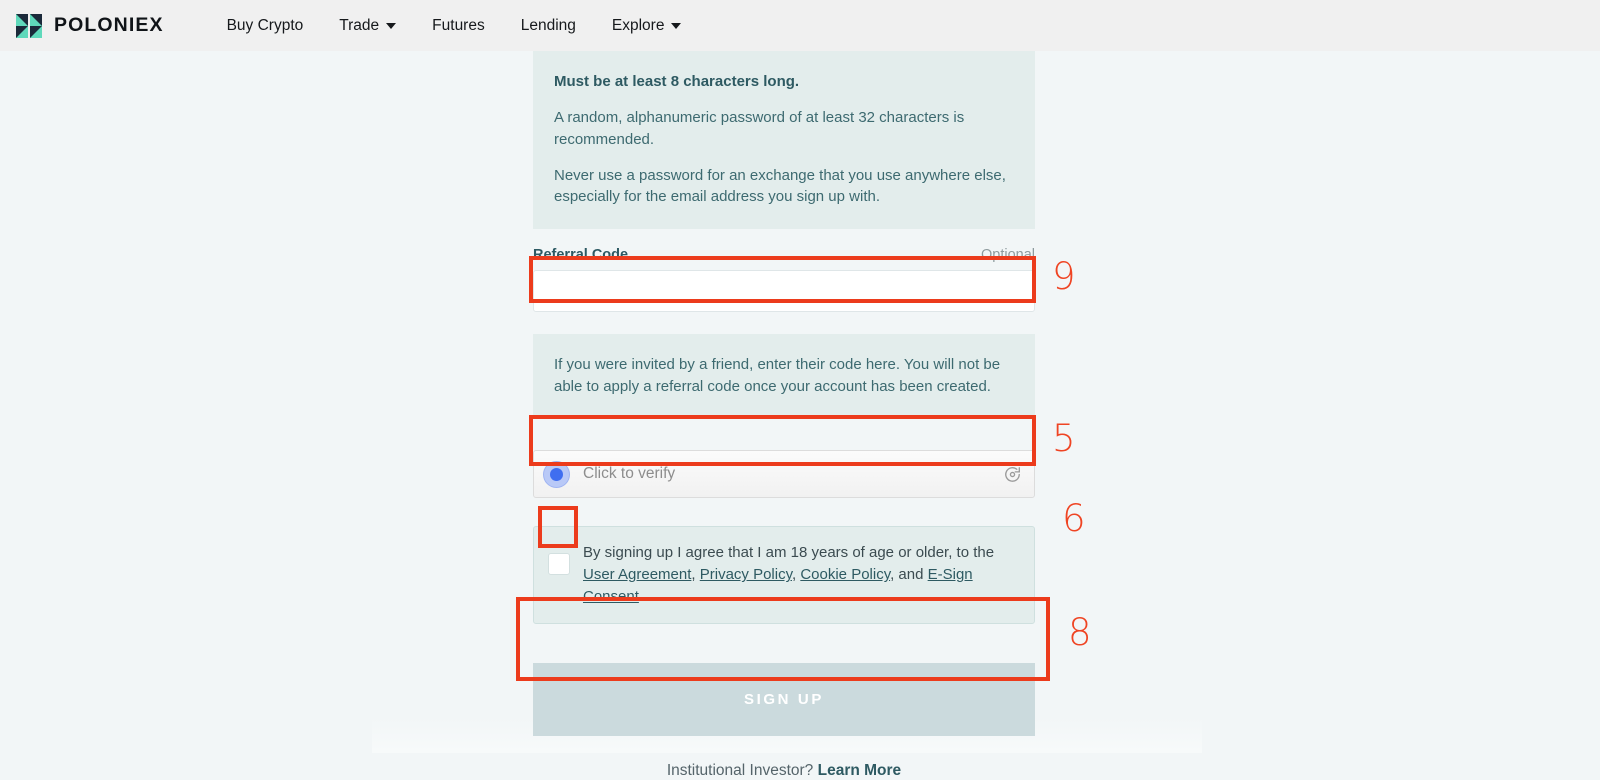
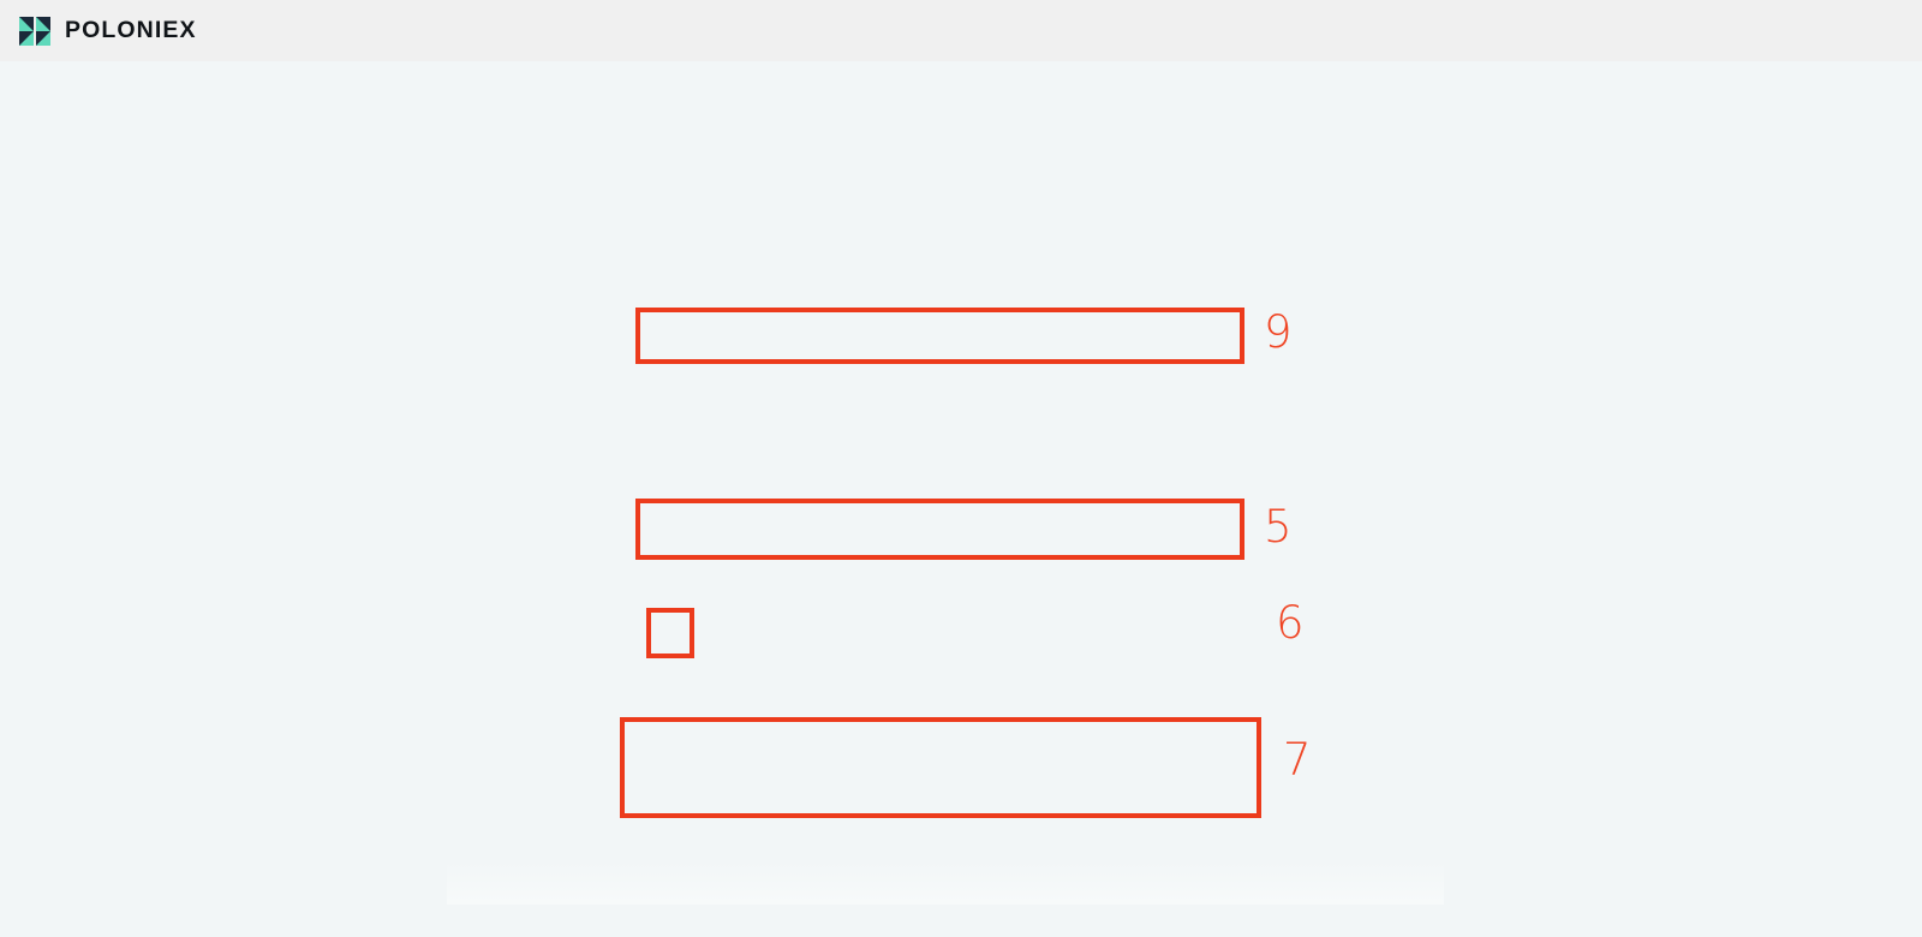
  POLONIEX
- Buy Crypto
- Trade
- Futures
- Lending
- Explore
- Must be at least 8 characters long.
- A random, alphanumeric password of at least 32 characters is recommended.
- Never use a password for an exchange that you use anywhere else, especially for the email address you sign up with.
- Referral Code
- Optional
- If you were invited by a friend, enter their code here. You will not be able to apply a referral code once your account has been created.
- Click to verify
- By signing up I agree that I am 18 years of age or older, to the User Agreement, Privacy Policy, Cookie Policy, and E-Sign Consent.
- SIGN UP
- Institutional Investor? Learn More
  9
  5
  6
- 8
+ 7
